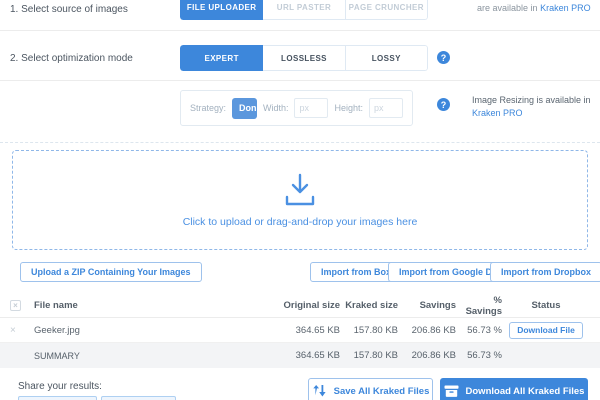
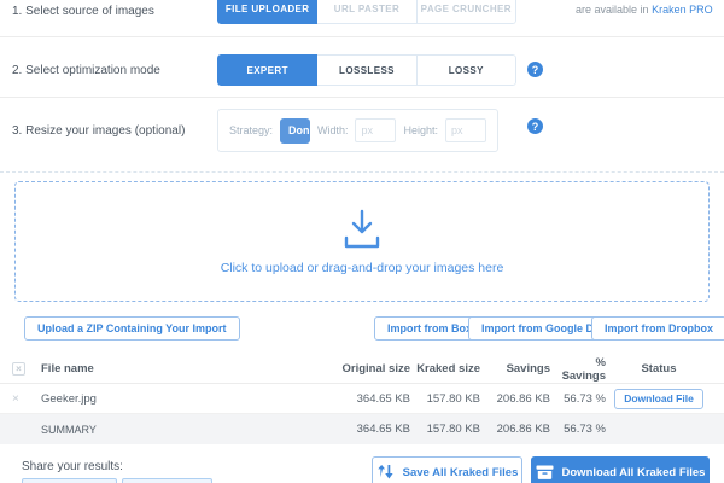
  1. Select source of images
  FILE UPLOADER
  URL PASTER
  PAGE CRUNCHER
  are available in Kraken PRO
  2. Select optimization mode
  EXPERT
  LOSSLESS
  LOSSY
  ?
+ 3. Resize your images (optional)
  Strategy:
  Width:
  px
  Height:
  px
  ?
- Image Resizing is available in
- Kraken PRO
  Click to upload or drag-and-drop your images here
- Upload a ZIP Containing Your Images
+ Upload a ZIP Containing Your Import
  Import from Bo
  Import from Google D
  Import from Dropbox
  ×
  File name
  Original size
  Kraked size
  Savings
  % Savings
  Status
  ×
  Geeker.jpg
  364.65 KB
  157.80 KB
  206.86 KB
  56.73 %
  Download File
  SUMMARY
  364.65 KB
  157.80 KB
  206.86 KB
  56.73 %
  Share your results:
  Save All Kraked Files
  Download All Kraked Files
